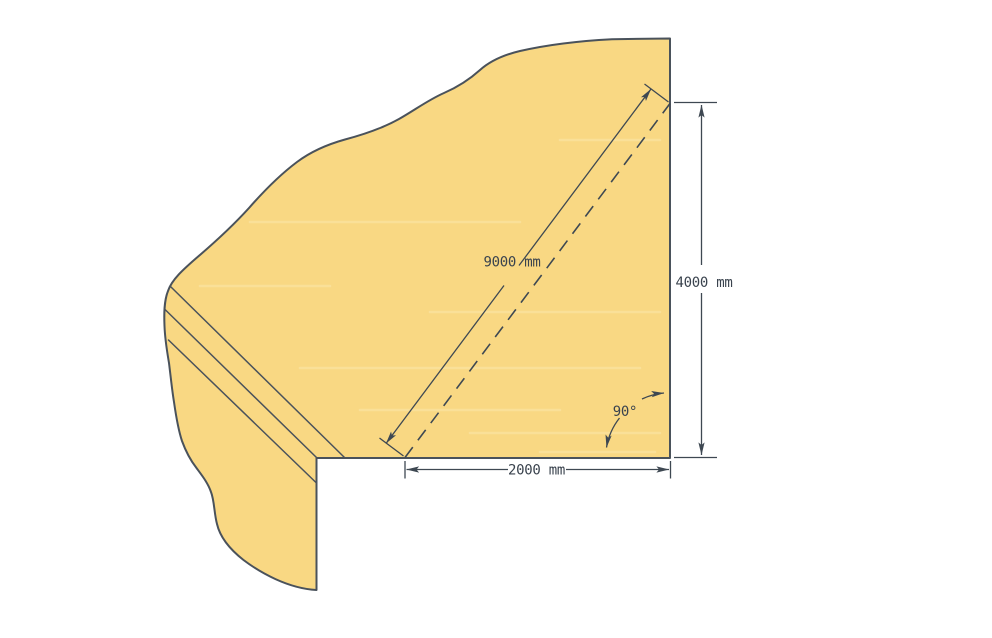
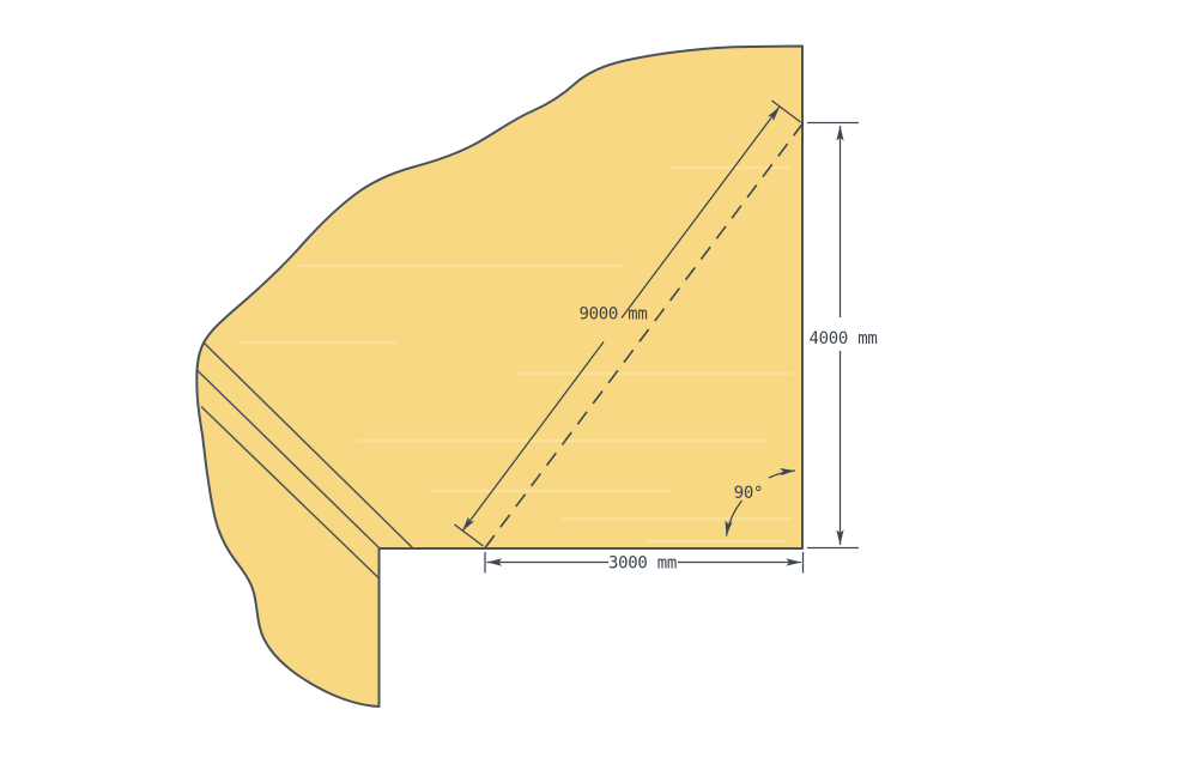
  9000 mm
  4000 mm
- 2000 mm
+ 3000 mm
  90°
